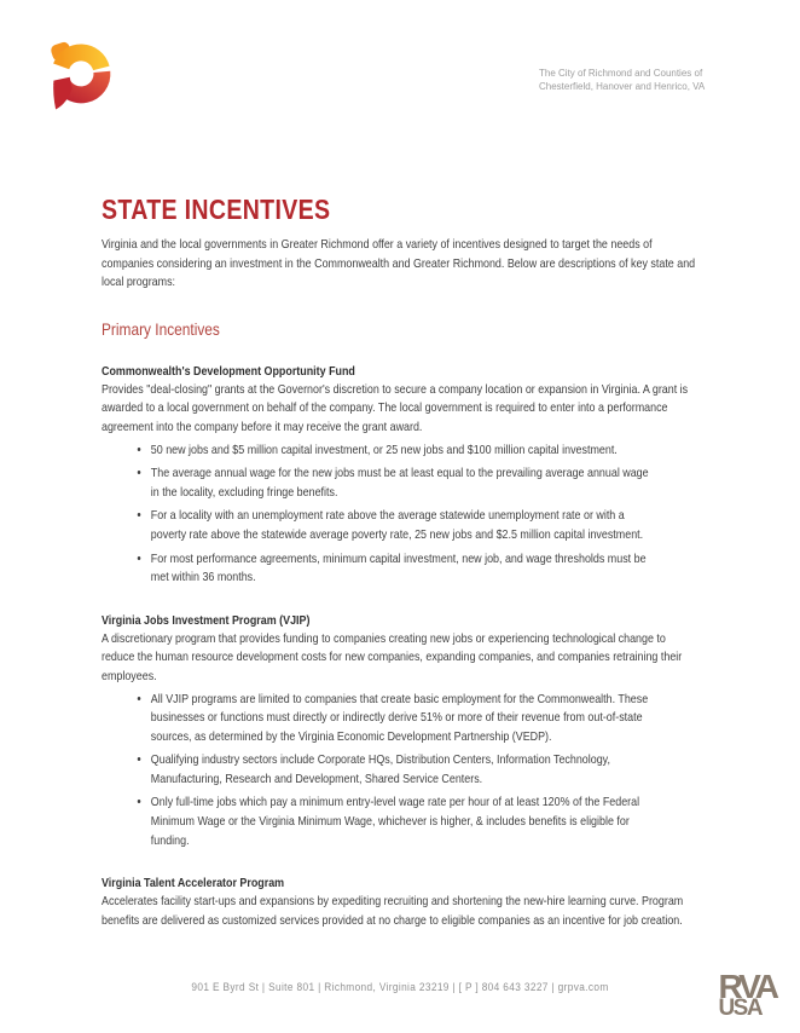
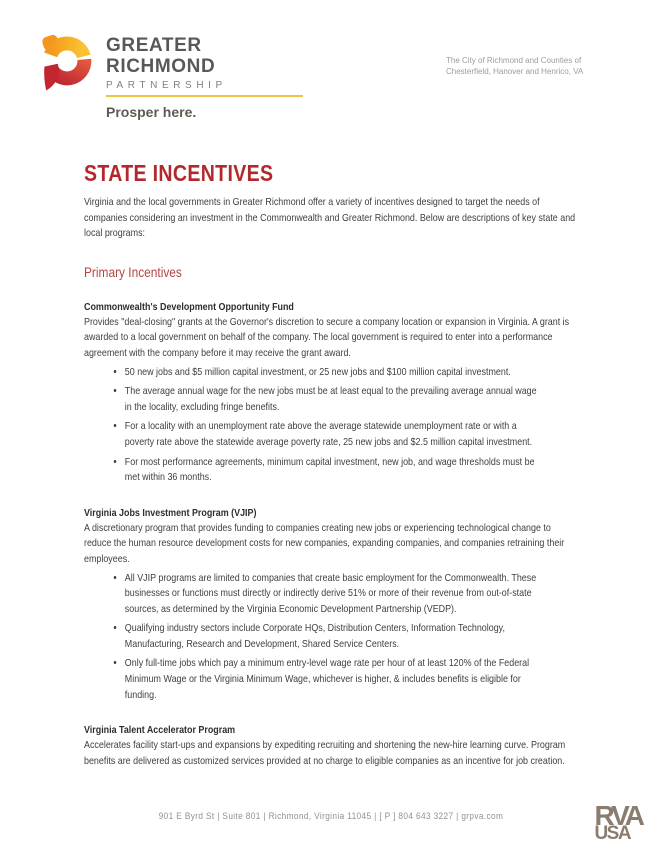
+ GREATER
+ RICHMOND
+ PARTNERSHIP
+ Prosper here.
  The City of Richmond and Counties of
  Chesterfield, Hanover and Henrico, VA
  STATE INCENTIVES
  Virginia and the local governments in Greater Richmond offer a variety of incentives designed to target the needs of companies considering an investment in the Commonwealth and Greater Richmond. Below are descriptions of key state and local programs:
  Primary Incentives
  Commonwealth's Development Opportunity Fund
- Provides "deal-closing" grants at the Governor's discretion to secure a company location or expansion in Virginia. A grant is awarded to a local government on behalf of the company. The local government is required to enter into a performance agreement into the company before it may receive the grant award.
+ Provides "deal-closing" grants at the Governor's discretion to secure a company location or expansion in Virginia. A grant is awarded to a local government on behalf of the company. The local government is required to enter into a performance agreement with the company before it may receive the grant award.
  50 new jobs and $5 million capital investment, or 25 new jobs and $100 million capital investment.
  The average annual wage for the new jobs must be at least equal to the prevailing average annual wage in the locality, excluding fringe benefits.
  For a locality with an unemployment rate above the average statewide unemployment rate or with a poverty rate above the statewide average poverty rate, 25 new jobs and $2.5 million capital investment.
  For most performance agreements, minimum capital investment, new job, and wage thresholds must be met within 36 months.
  Virginia Jobs Investment Program (VJIP)
  A discretionary program that provides funding to companies creating new jobs or experiencing technological change to reduce the human resource development costs for new companies, expanding companies, and companies retraining their employees.
  All VJIP programs are limited to companies that create basic employment for the Commonwealth. These businesses or functions must directly or indirectly derive 51% or more of their revenue from out-of-state sources, as determined by the Virginia Economic Development Partnership (VEDP).
  Qualifying industry sectors include Corporate HQs, Distribution Centers, Information Technology, Manufacturing, Research and Development, Shared Service Centers.
  Only full-time jobs which pay a minimum entry-level wage rate per hour of at least 120% of the Federal Minimum Wage or the Virginia Minimum Wage, whichever is higher, & includes benefits is eligible for funding.
  Virginia Talent Accelerator Program
  Accelerates facility start-ups and expansions by expediting recruiting and shortening the new-hire learning curve. Program benefits are delivered as customized services provided at no charge to eligible companies as an incentive for job creation.
- 901 E Byrd St | Suite 801 | Richmond, Virginia 23219 | [ P ] 804 643 3227 | grpva.com
+ 901 E Byrd St | Suite 801 | Richmond, Virginia 11045 | [ P ] 804 643 3227 | grpva.com
  RVA
  USA
